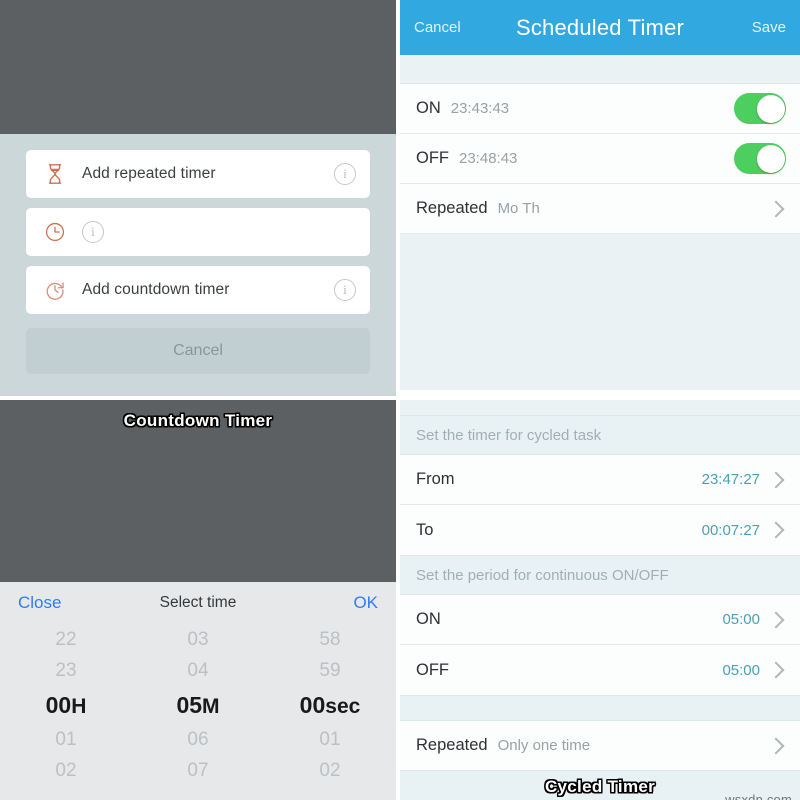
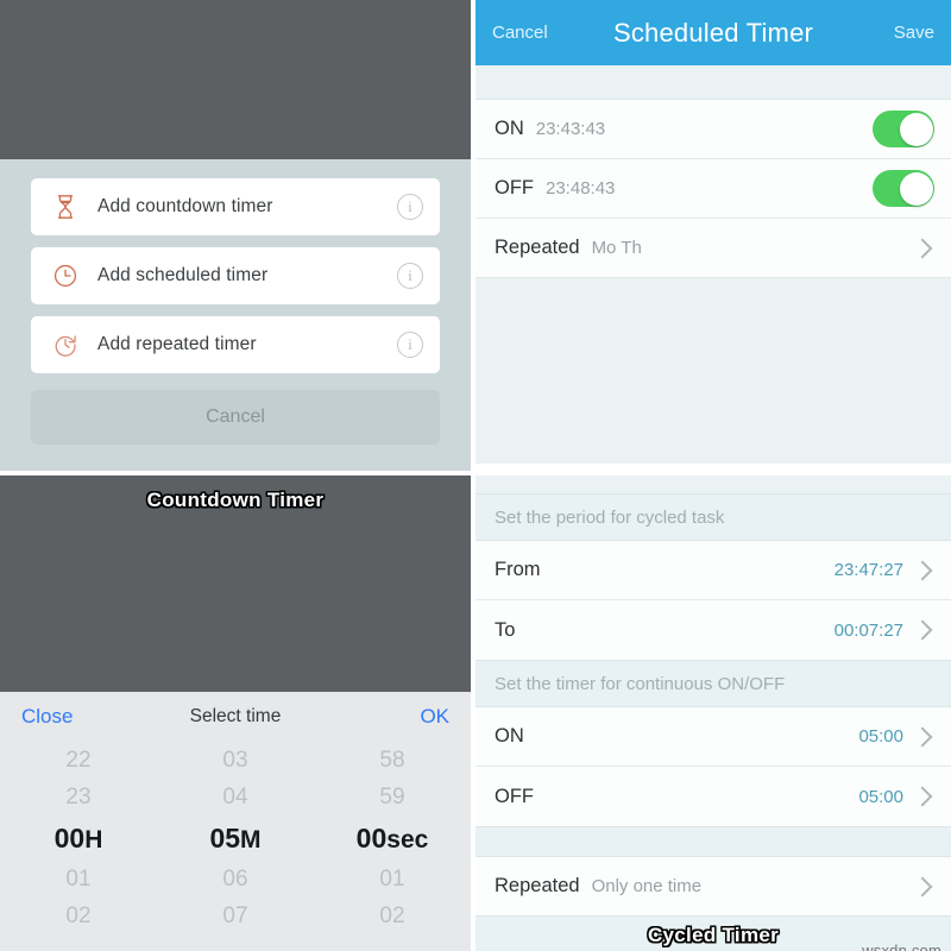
- Add repeated timer
+ Add countdown timer
  i
+ Add scheduled timer
  i
- Add countdown timer
+ Add repeated timer
  i
  Cancel
  Cancel
  Scheduled Timer
  Save
  ON
  23:43:43
  OFF
  23:48:43
  Repeated
  Mo Th
  Countdown Timer
  Close
  Select time
  OK
  22
  23
  00H
  01
  02
  03
  04
  05M
  06
  07
  58
  59
  00sec
  01
  02
- Set the timer for cycled task
+ Set the period for cycled task
  From
  23:47:27
  To
  00:07:27
- Set the period for continuous ON/OFF
+ Set the timer for continuous ON/OFF
  ON
  05:00
  OFF
  05:00
  Repeated
  Only one time
  Cycled Timer
